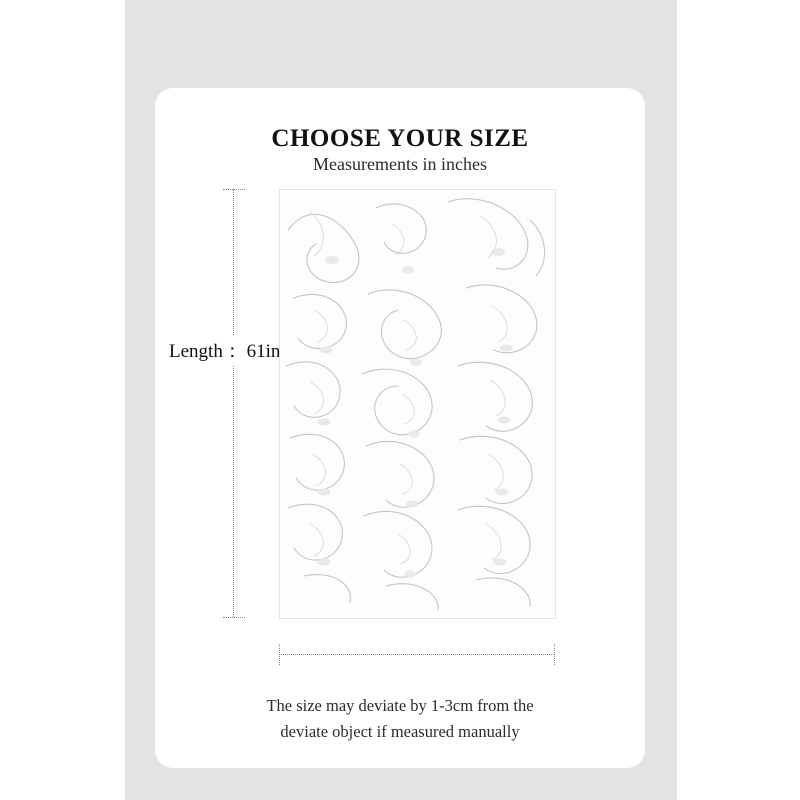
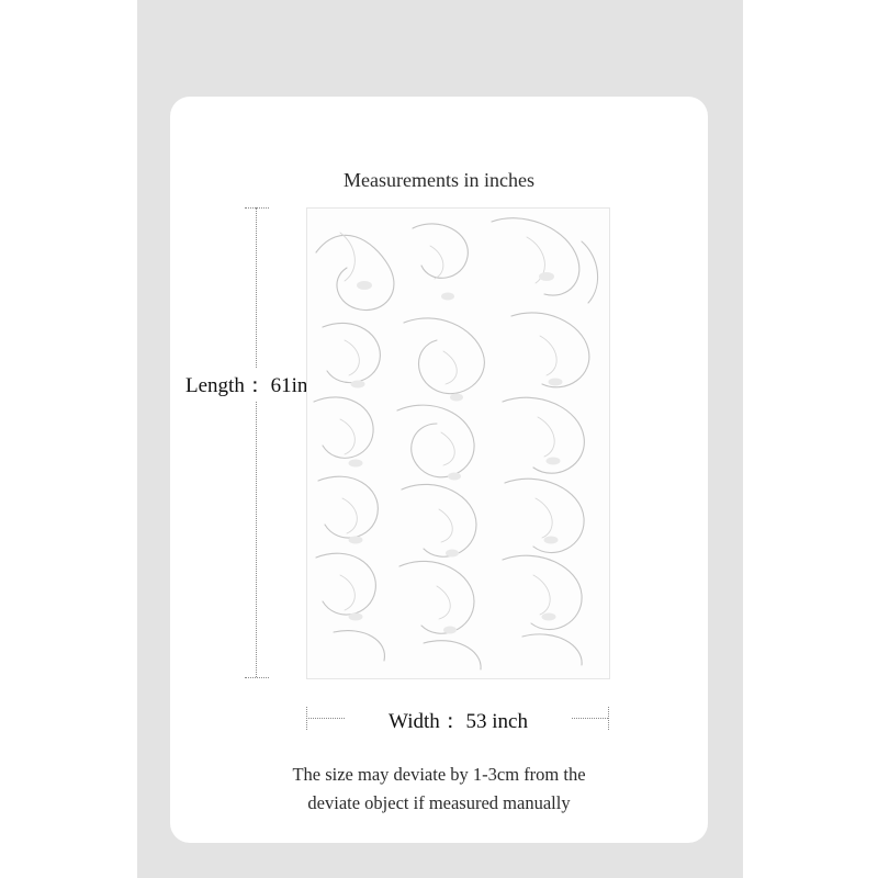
- CHOOSE YOUR SIZE
  Measurements in inches
  Length： 61in
+ Width： 53 inch
  The size may deviate by 1-3cm from the
  deviate object if measured manually
